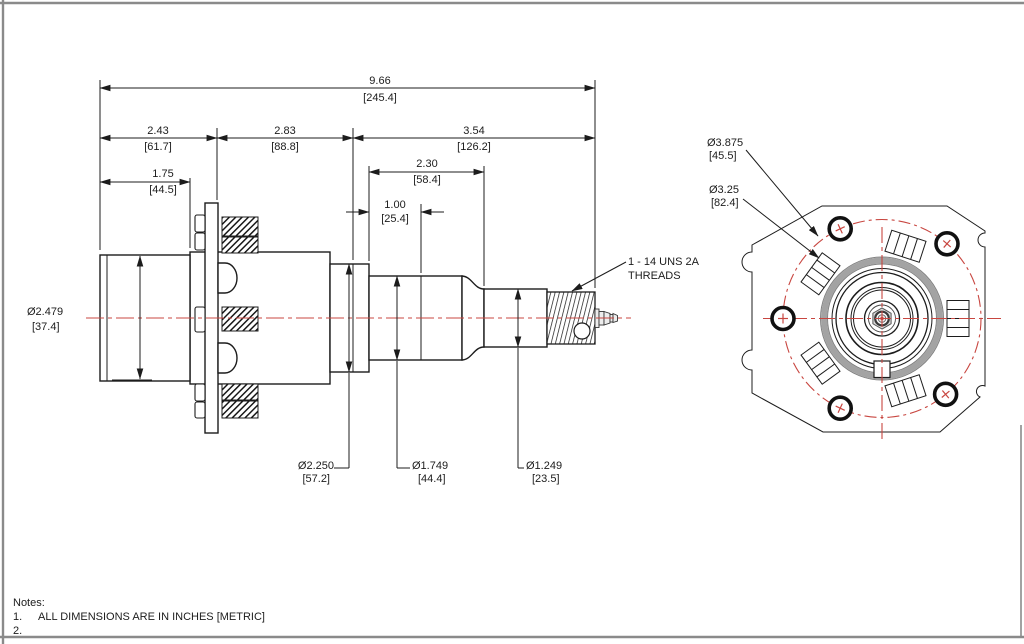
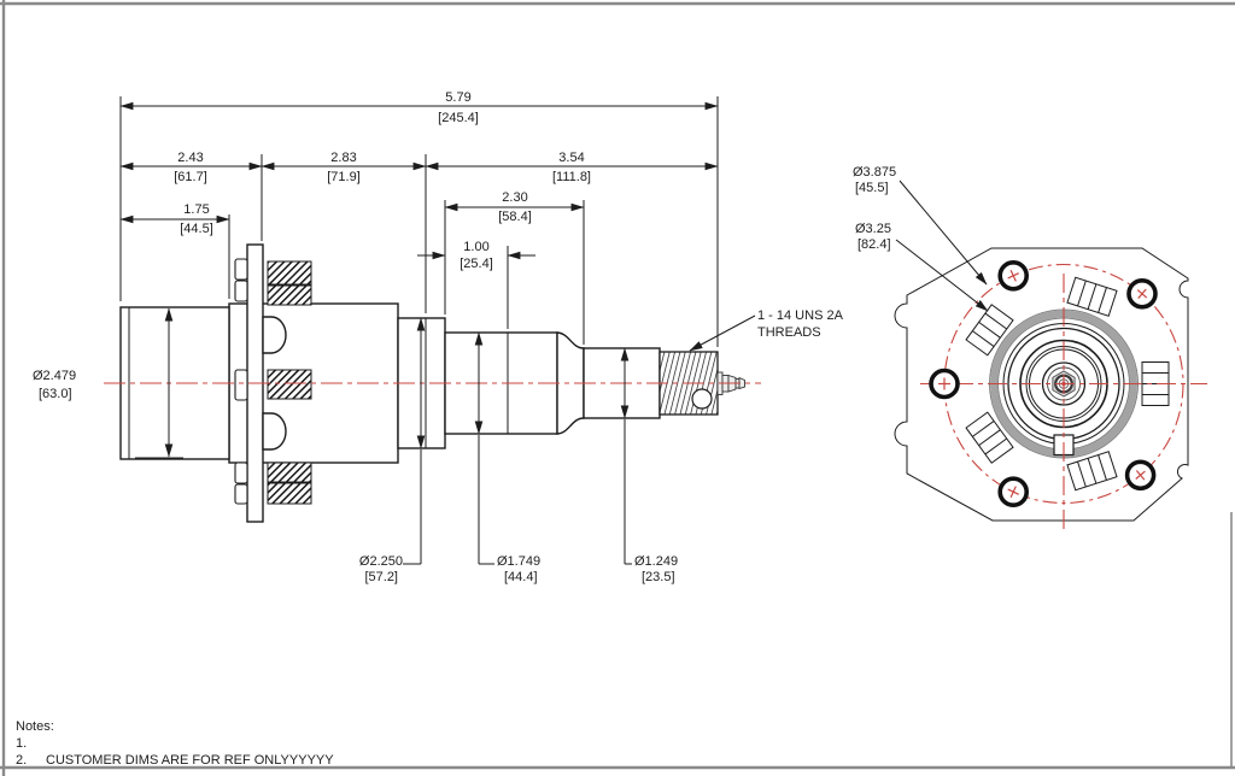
- 9.66
+ 5.79
  [245.4]
  2.43
  [61.7]
  2.83
- [88.8]
+ [71.9]
  3.54
- [126.2]
+ [111.8]
  1.75
  [44.5]
  2.30
  [58.4]
  1.00
  [25.4]
  Ø2.479
- [37.4]
+ [63.0]
  Ø2.250
  [57.2]
  Ø1.749
  [44.4]
  Ø1.249
  [23.5]
  1 - 14 UNS 2A
  THREADS
  Ø3.875
  [45.5]
  Ø3.25
  [82.4]
  Notes:
  1.
- ALL DIMENSIONS ARE IN INCHES [METRIC]
  2.
+ CUSTOMER DIMS ARE FOR REF ONLYYYYYY
